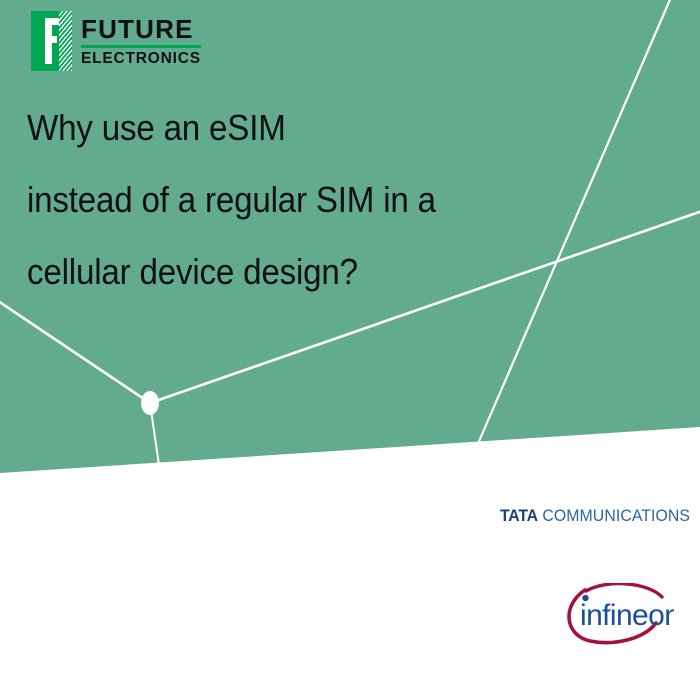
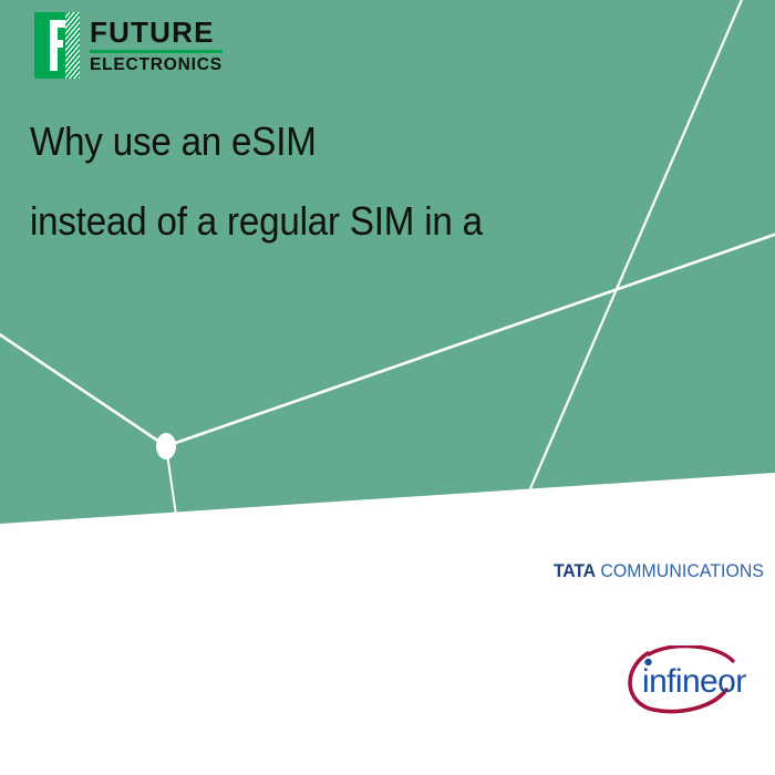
  FUTURE
  ELECTRONICS
  Why use an eSIM
  instead of a regular SIM in a
- cellular device design?
  TATA COMMUNICATIONS
  infineon
